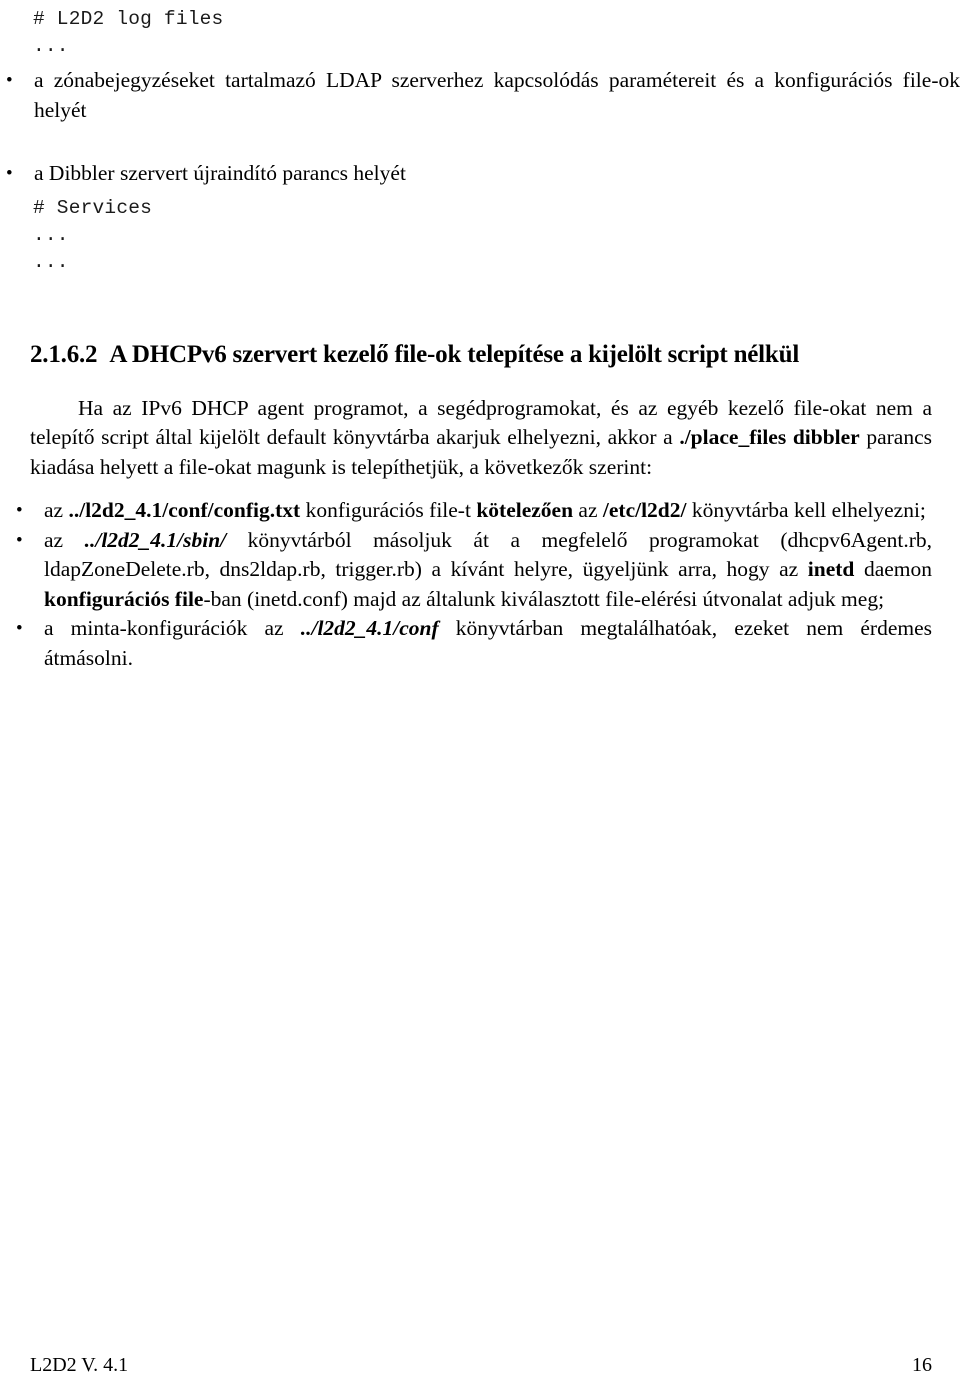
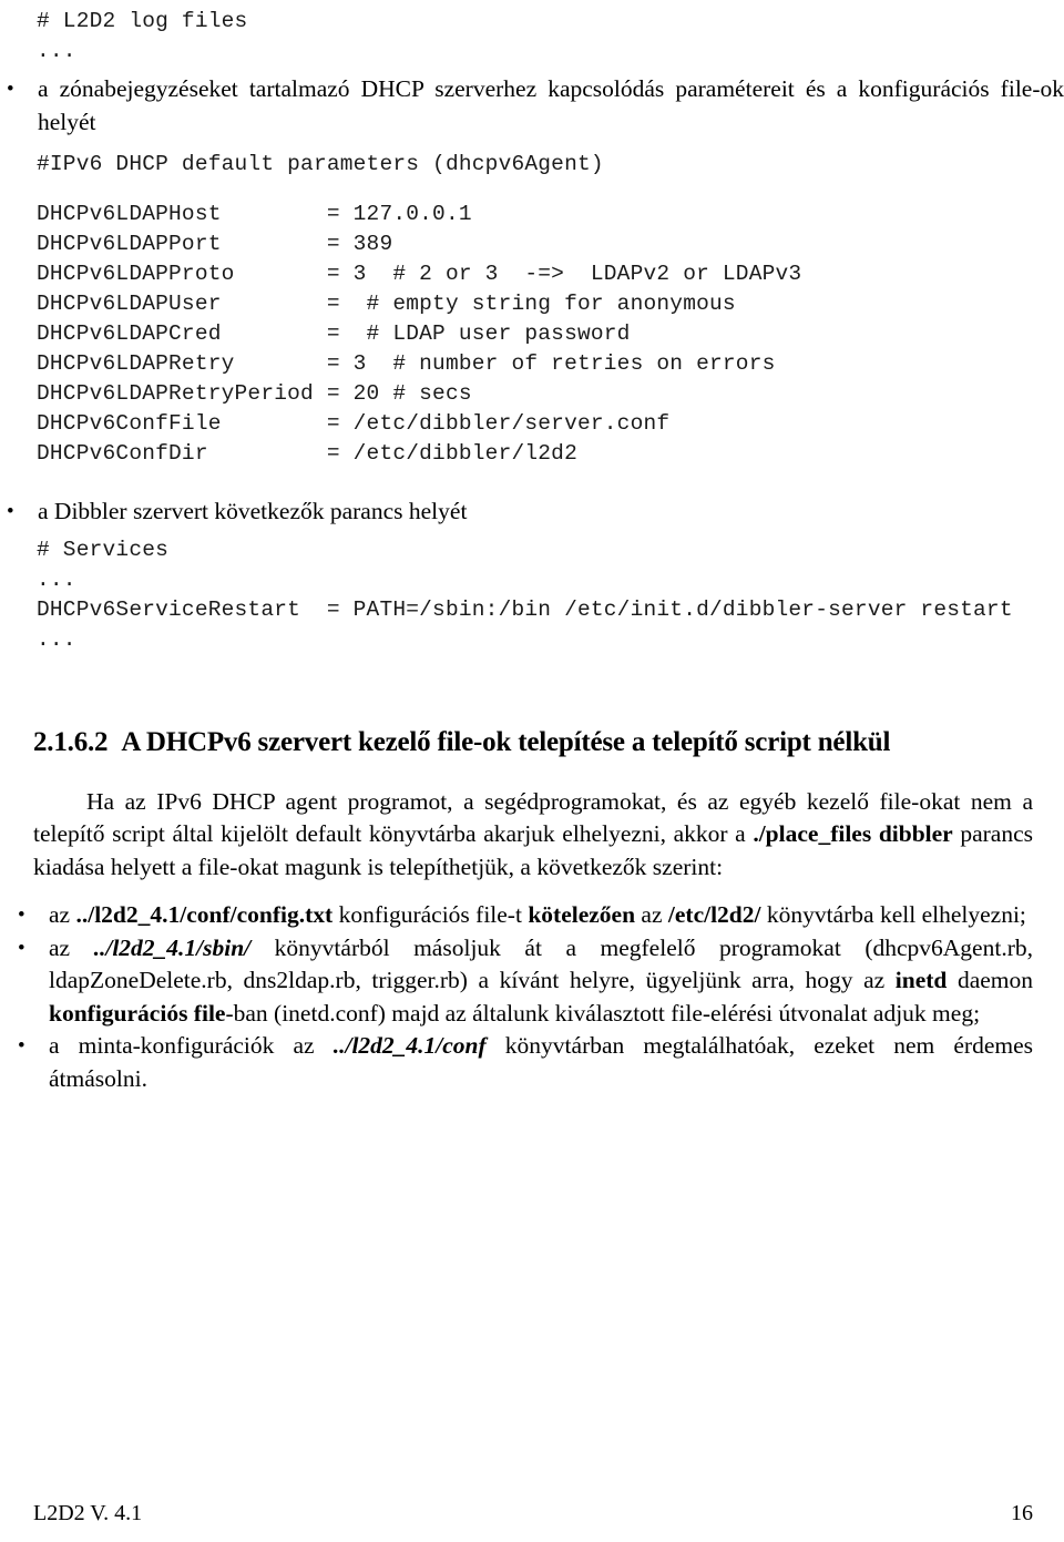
  # L2D2 log files
  ...
  •
- a zónabejegyzéseket tartalmazó LDAP szerverhez kapcsolódás paramétereit és a konfigurációs file-ok helyét
+ a zónabejegyzéseket tartalmazó DHCP szerverhez kapcsolódás paramétereit és a konfigurációs file-ok helyét
+ #IPv6 DHCP default parameters (dhcpv6Agent)
+ DHCPv6LDAPHost = 127.0.0.1
+ DHCPv6LDAPPort = 389
+ DHCPv6LDAPProto = 3 # 2 or 3 -=> LDAPv2 or LDAPv3
+ DHCPv6LDAPUser = # empty string for anonymous
+ DHCPv6LDAPCred = # LDAP user password
+ DHCPv6LDAPRetry = 3 # number of retries on errors
+ DHCPv6LDAPRetryPeriod = 20 # secs
+ DHCPv6ConfFile = /etc/dibbler/server.conf
+ DHCPv6ConfDir = /etc/dibbler/l2d2
  •
- a Dibbler szervert újraindító parancs helyét
+ a Dibbler szervert következők parancs helyét
  # Services
  ...
+ DHCPv6ServiceRestart = PATH=/sbin:/bin /etc/init.d/dibbler-server restart
  ...
- 2.1.6.2 A DHCPv6 szervert kezelő file-ok telepítése a kijelölt script nélkül
+ 2.1.6.2 A DHCPv6 szervert kezelő file-ok telepítése a telepítő script nélkül
  Ha az IPv6 DHCP agent programot, a segédprogramokat, és az egyéb kezelő file-okat nem a telepítő script által kijelölt default könyvtárba akarjuk elhelyezni, akkor a ./place_files dibbler parancs kiadása helyett a file-okat magunk is telepíthetjük, a következők szerint:
  •
  az ../l2d2_4.1/conf/config.txt konfigurációs file-t kötelezően az /etc/l2d2/ könyvtárba kell elhelyezni;
  •
  az ../l2d2_4.1/sbin/ könyvtárból másoljuk át a megfelelő programokat (dhcpv6Agent.rb, ldapZoneDelete.rb, dns2ldap.rb, trigger.rb) a kívánt helyre, ügyeljünk arra, hogy az inetd daemon konfigurációs file-ban (inetd.conf) majd az általunk kiválasztott file-elérési útvonalat adjuk meg;
  •
  a minta-konfigurációk az ../l2d2_4.1/conf könyvtárban megtalálhatóak, ezeket nem érdemes átmásolni.
  L2D2 V. 4.1
  16
